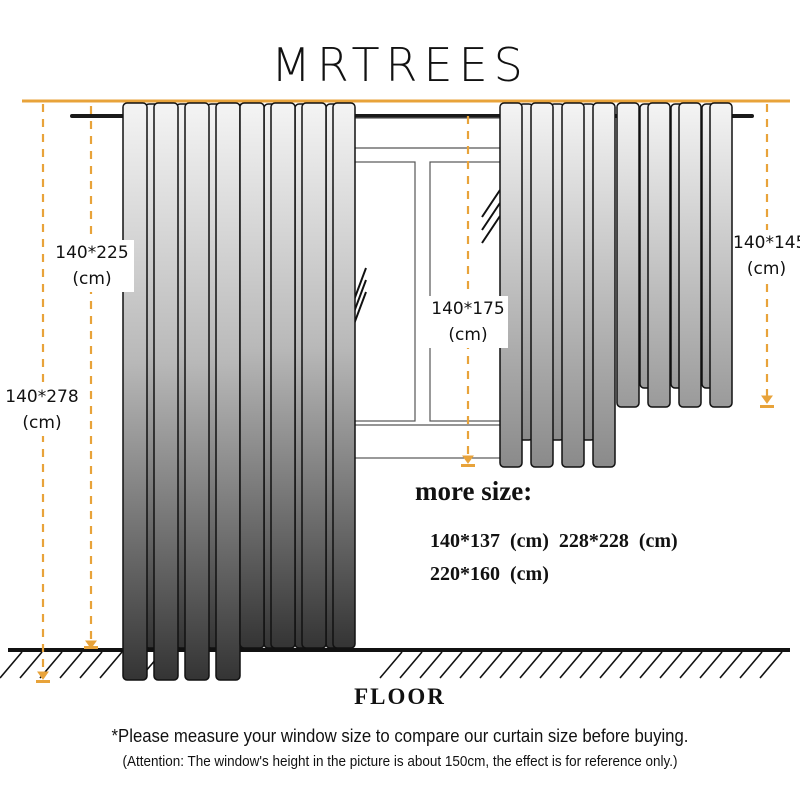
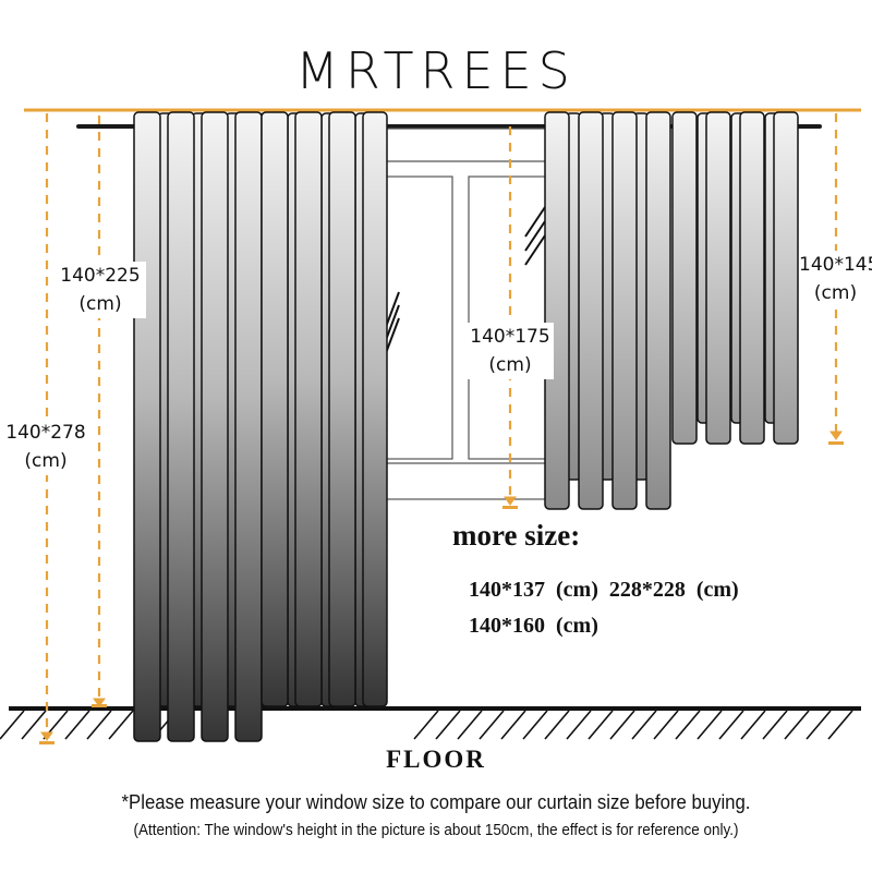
  MRTREES
  140*225
  (cm)
  140*278
  (cm)
  140*175
  (cm)
  140*14
  (cm)
  more size:
  140*137 (cm) 228*228 (cm)
- 220*160 (cm)
+ 140*160 (cm)
  FLOOR
  *Please measure your window size to compare our curtain size before buying.
  (Attention: The window's height in the picture is about 150cm, the effect is for reference only.)
